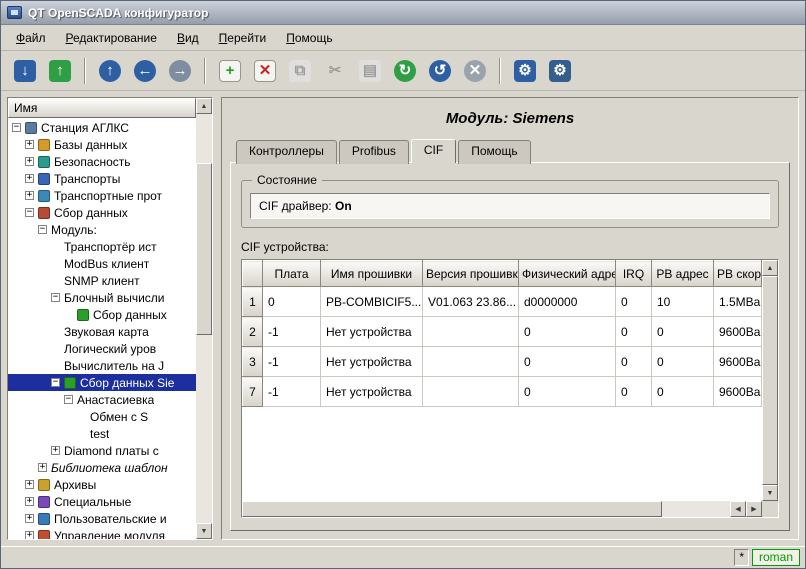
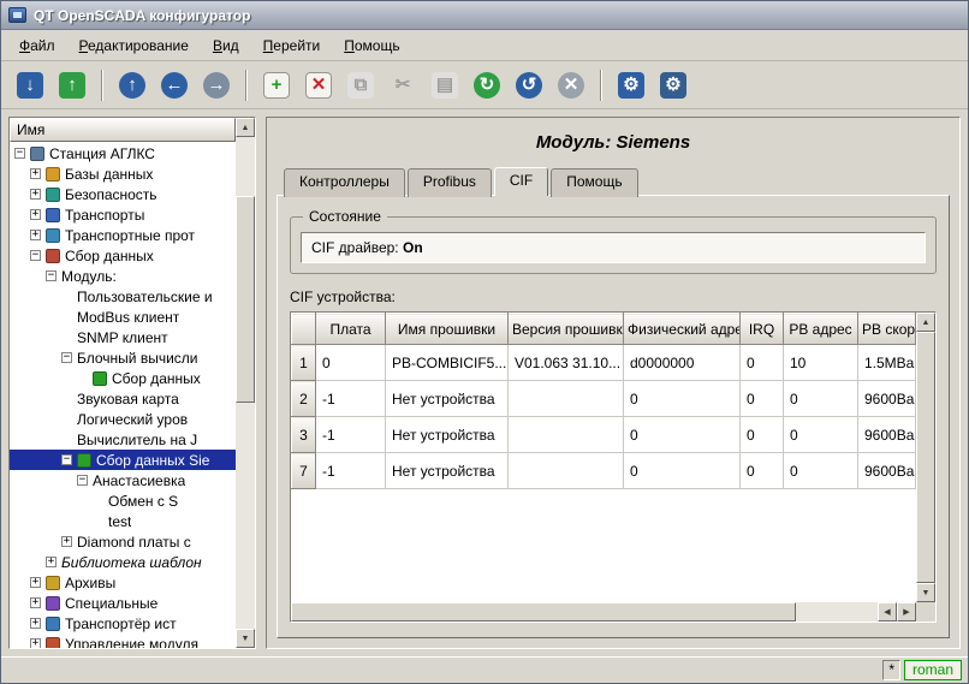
  QT OpenSCADA конфигуратор
  Файл
  Редактирование
  Вид
  Перейти
  Помощь
  ↓
  ↑
  ↑
  ←
  →
  +
  ✕
  ⧉
  ✂
  ▤
  ↻
  ↺
  ✕
  ⚙
  ⚙
  Имя
  −
  Станция АГЛКС
  +
  Базы данных
  +
  Безопасность
  +
  Транспорты
  +
  Транспортные прот
  −
  Сбор данных
  −
  Модуль:
- Транспортёр ист
+ Пользовательские и
  ModBus клиент
  SNMP клиент
  −
  Блочный вычисли
  Сбор данных
  Звуковая карта
  Логический уров
  Вычислитель на J
  −
  Сбор данных Sie
  −
  Анастасиевка
  Обмен с S
  test
  +
  Diamond платы с
  +
  Библиотека шаблон
  +
  Архивы
  +
  Специальные
  +
- Пользовательские и
+ Транспортёр ист
  +
  Управление модуля
  Модуль: Siemens
  Контроллеры
  Profibus
  CIF
  Помощь
  Состояние
  CIF драйвер: On
  CIF устройства:
  	Плата	Имя прошивки	Версия прошивк	Физический адре	IRQ	PB адрес	PB скор
- 1	0	PB-COMBICIF5...	V01.063 23.86...	d0000000	0	10	1.5MBa
+ 1	0	PB-COMBICIF5...	V01.063 31.10...	d0000000	0	10	1.5MBa
  2	-1	Нет устройства		0	0	0	9600Ba
  3	-1	Нет устройства		0	0	0	9600Ba
  7	-1	Нет устройства		0	0	0	9600Ba
  *
  roman
